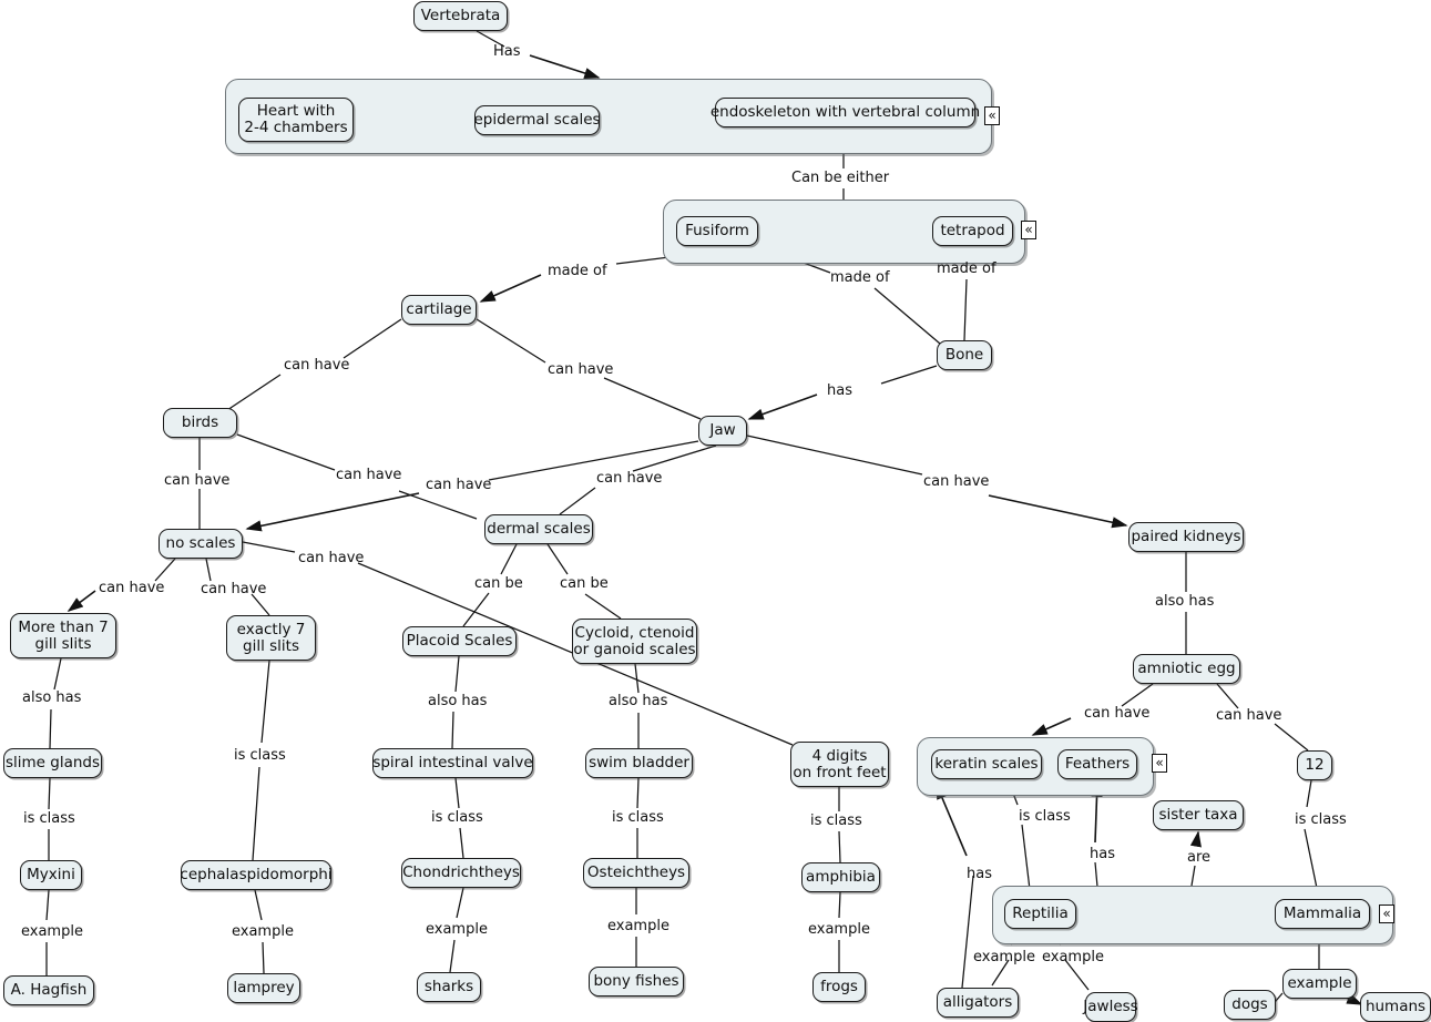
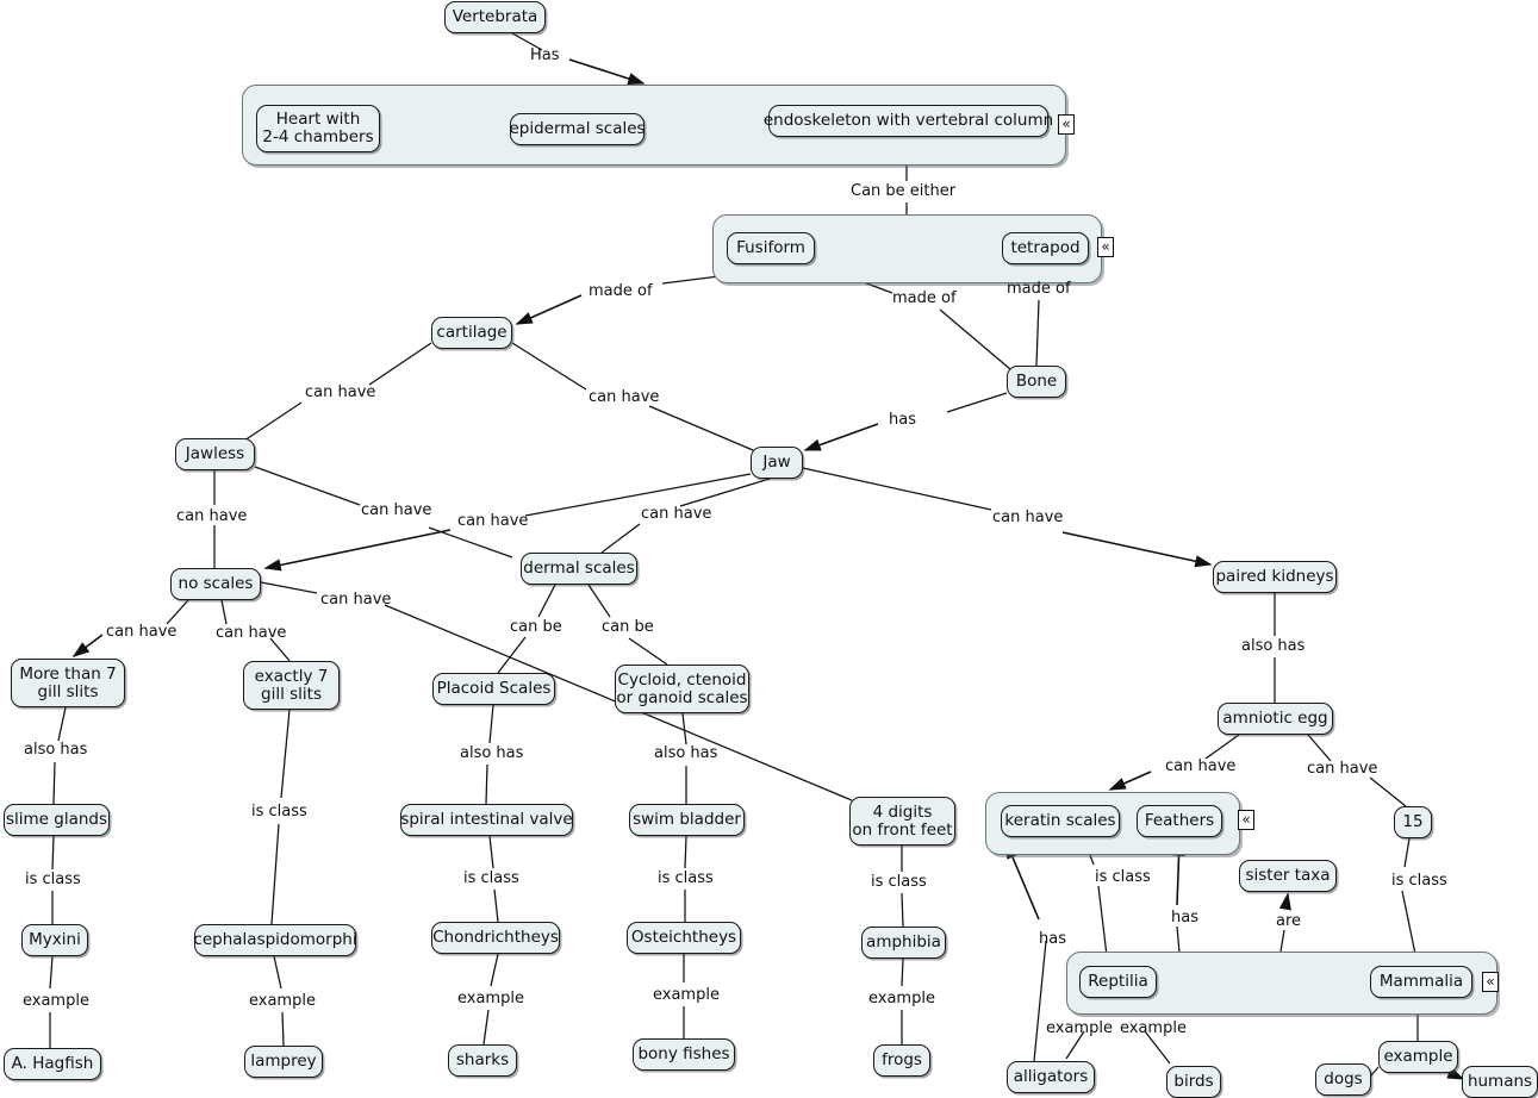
  Vertebrata
  Heart with
  2-4 chambers
  epidermal scales
  endoskeleton with vertebral column
  Fusiform
  tetrapod
  cartilage
  Bone
- birds
+ Jawless
  Jaw
  no scales
  dermal scales
  paired kidneys
  More than 7
  gill slits
  exactly 7
  gill slits
  Placoid Scales
  Cycloid, ctenoid
  or ganoid scales
  amniotic egg
  slime glands
  spiral intestinal valve
  swim bladder
  4 digits
  on front feet
  keratin scales
  Feathers
- 12
+ 15
  sister taxa
  Myxini
  cephalaspidomorphi
  Chondrichtheys
  Osteichtheys
  amphibia
  Reptilia
  Mammalia
  A. Hagfish
  lamprey
  sharks
  bony fishes
  frogs
  alligators
- Jawless
+ birds
  dogs
  example
  humans
  Has
  Can be either
  made of
  made of
  made of
  can have
  can have
  has
  can have
  can have
  can have
  can have
  can have
  can have
  can have
  can have
  can be
  can be
  also has
  also has
  is class
  also has
  also has
  can have
  can have
  is class
  is class
  is class
  is class
  is class
  is class
  has
  are
  has
  example
  example
  example
  example
  example
  example
  example
  «
  «
  «
  «
